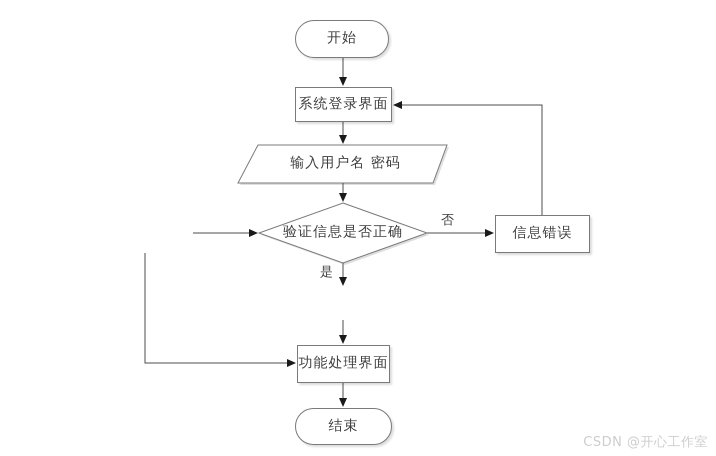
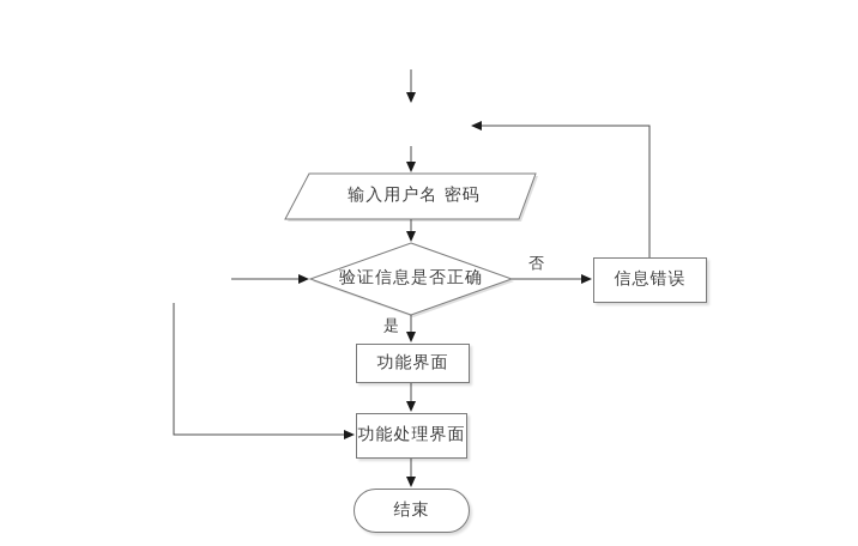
- 开始
- 系统登录界面
  输入用户名 密码
  验证信息是否正确
  信息错误
+ 功能界面
  功能处理界面
  结束
  否
  是
- CSDN @开心工作室
